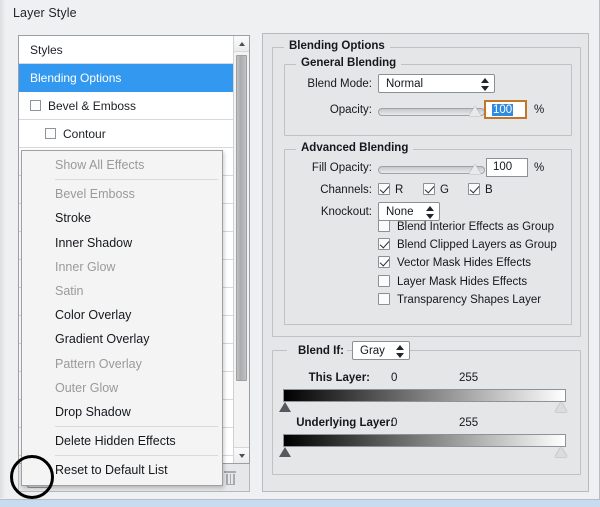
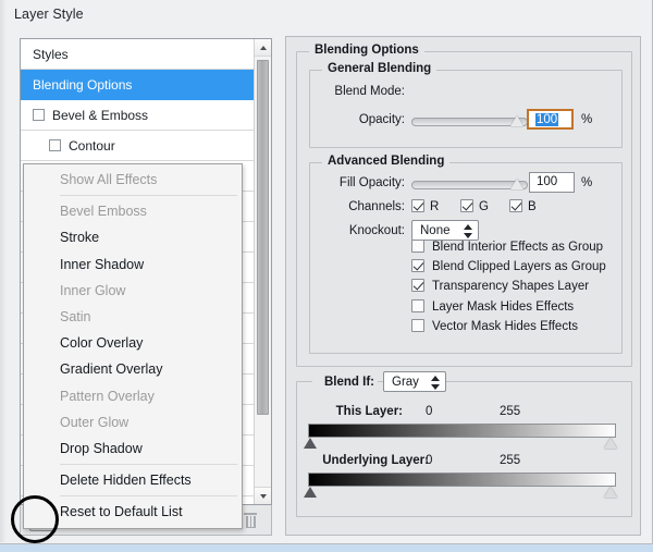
  Layer Style
  Styles
  Blending Options
  Bevel & Emboss
  Contour
  Show All Effects
  Bevel Emboss
  Stroke
  Inner Shadow
  Inner Glow
  Satin
  Color Overlay
  Gradient Overlay
  Pattern Overlay
  Outer Glow
  Drop Shadow
  Delete Hidden Effects
  Reset to Default List
  Blending Options
  General Blending
  Blend Mode:
- Normal
  Opacity:
  100
  %
  Advanced Blending
  Fill Opacity:
  100
  %
  Channels:
  R
  G
  B
  Knockout:
  None
  Blend Interior Effects as Group
  Blend Clipped Layers as Group
- Vector Mask Hides Effects
+ Transparency Shapes Layer
  Layer Mask Hides Effects
- Transparency Shapes Layer
+ Vector Mask Hides Effects
  Blend If:
  Gray
  This Layer:
  0
  255
  Underlying Layer:
  0
  255
